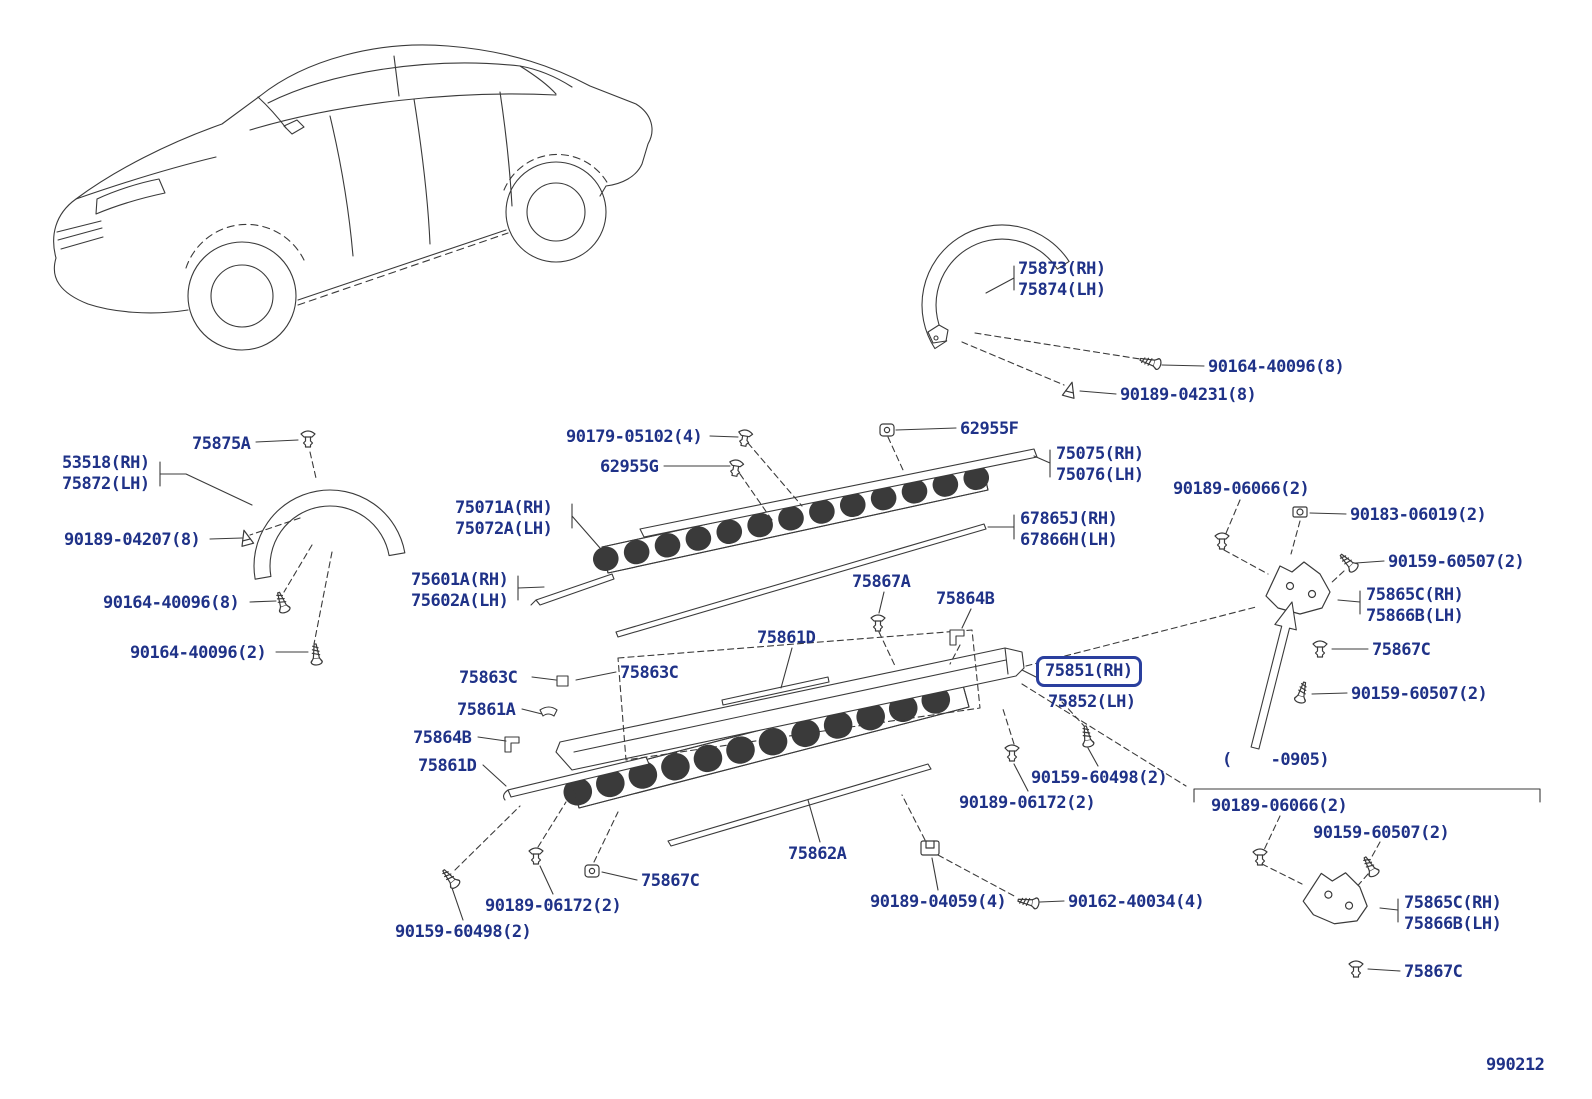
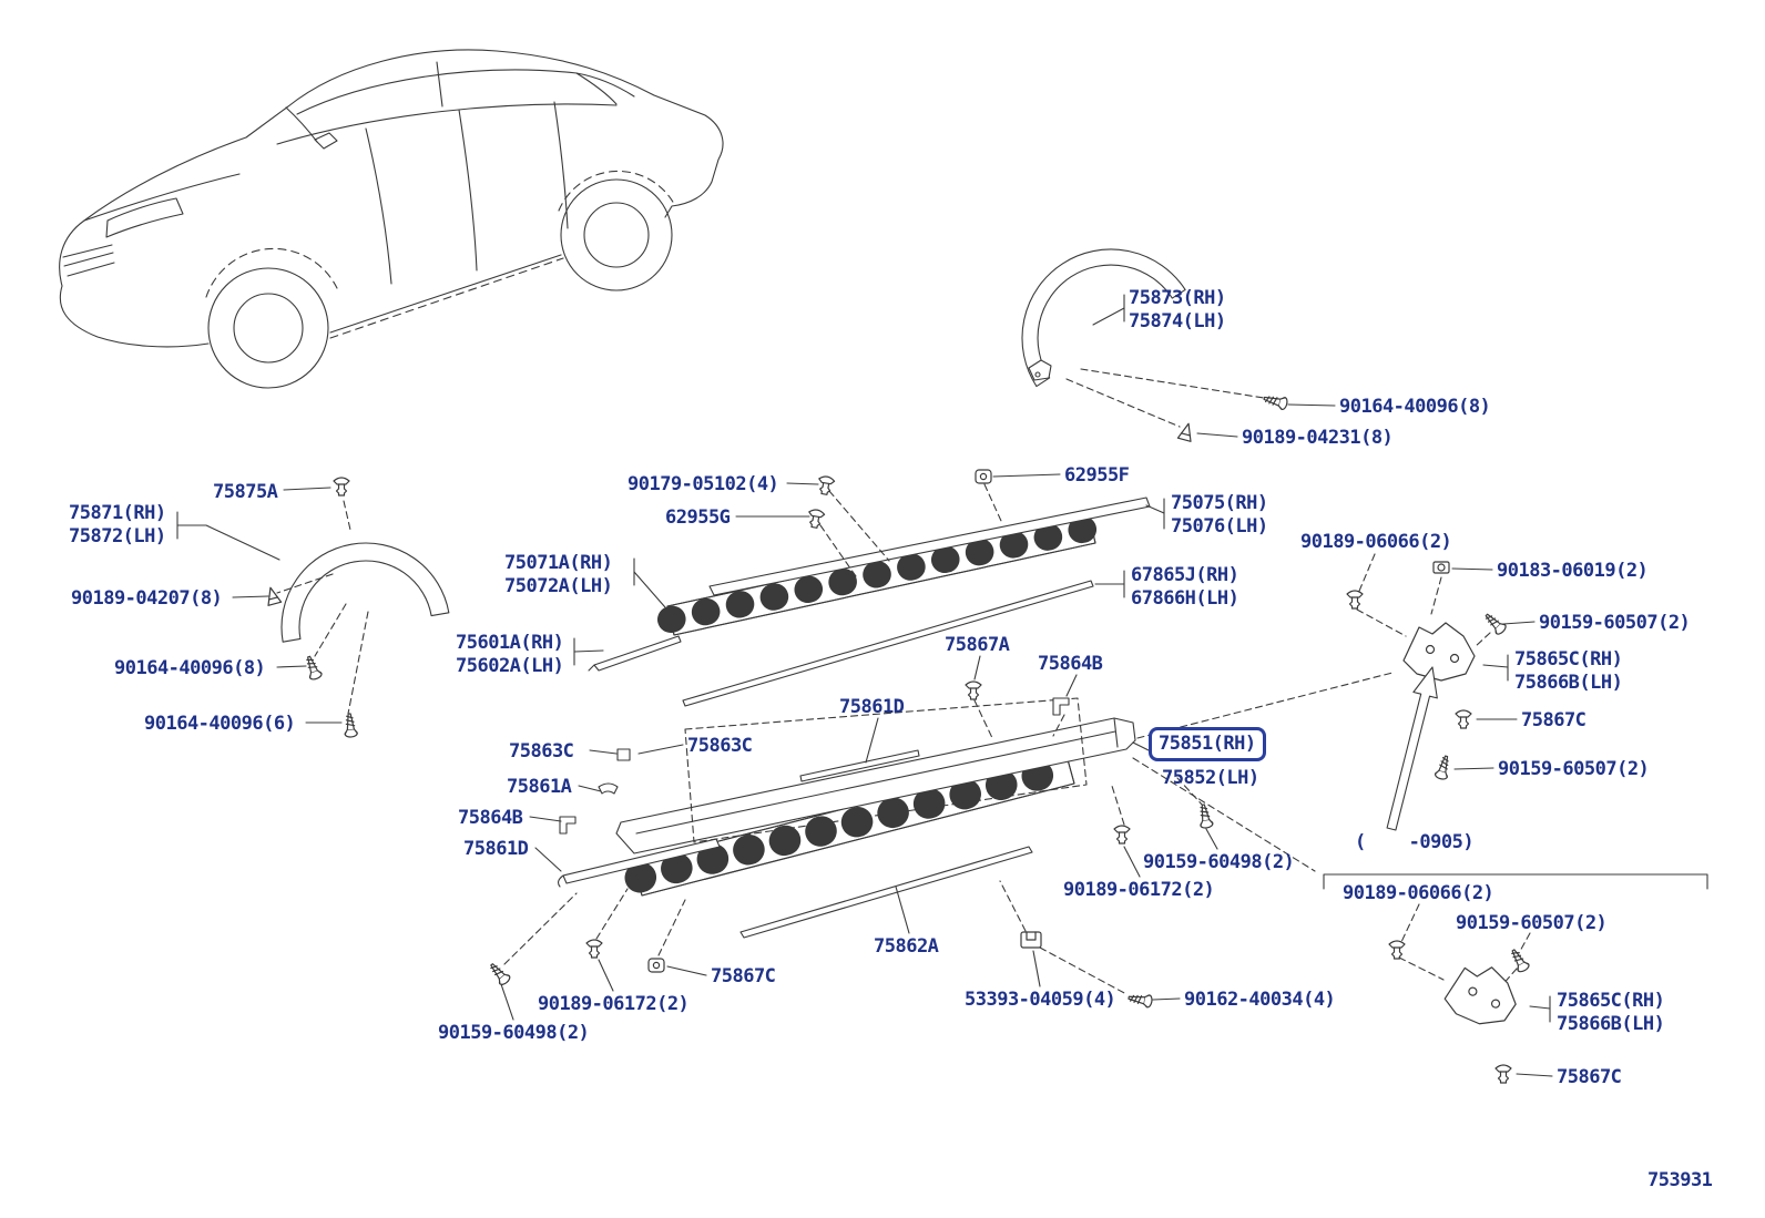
  75873(RH)
  75874(LH)
  90164-40096(8)
  90189-04231(8)
  75875A
- 53518(RH)
+ 75871(RH)
  75872(LH)
  90189-04207(8)
  90164-40096(8)
- 90164-40096(2)
+ 90164-40096(6)
  90179-05102(4)
  62955G
  62955F
  75075(RH)
  75076(LH)
  75071A(RH)
  75072A(LH)
  67865J(RH)
  67866H(LH)
  75601A(RH)
  75602A(LH)
  75867A
  75864B
  75861D
  90189-06066(2)
  90183-06019(2)
  90159-60507(2)
  75865C(RH)
  75866B(LH)
  75867C
  90159-60507(2)
  75851(RH)
  75852(LH)
  75863C
  75863C
  75861A
  75864B
  75861D
  90159-60498(2)
  90189-06172(2)
  ( -0905)
  90189-06066(2)
  90159-60507(2)
  75862A
  75867C
  90189-06172(2)
  90159-60498(2)
- 90189-04059(4)
+ 53393-04059(4)
  90162-40034(4)
  75865C(RH)
  75866B(LH)
  75867C
- 990212
+ 753931
